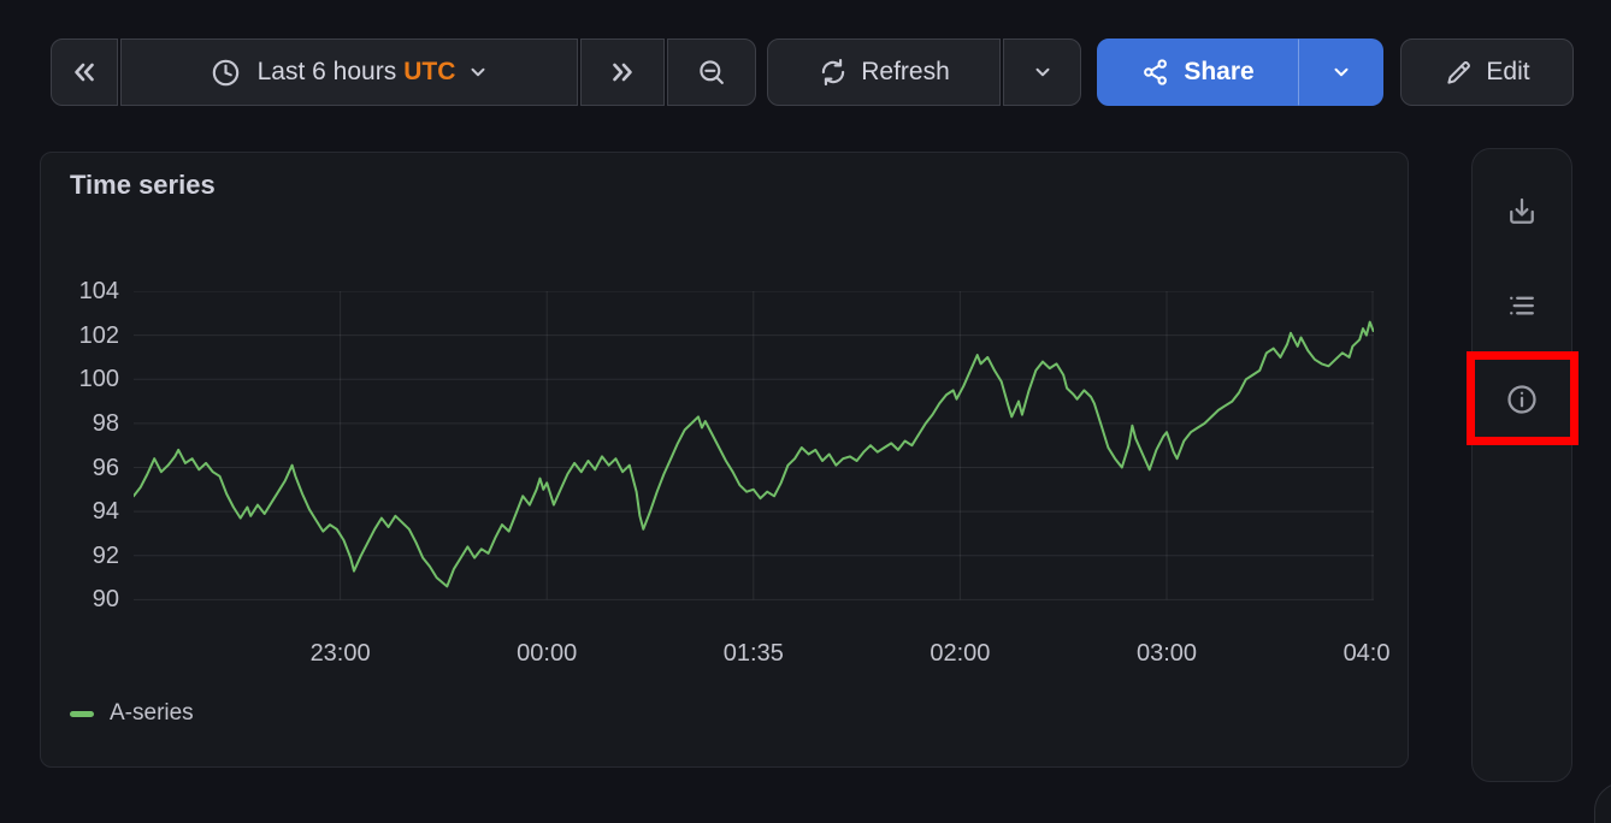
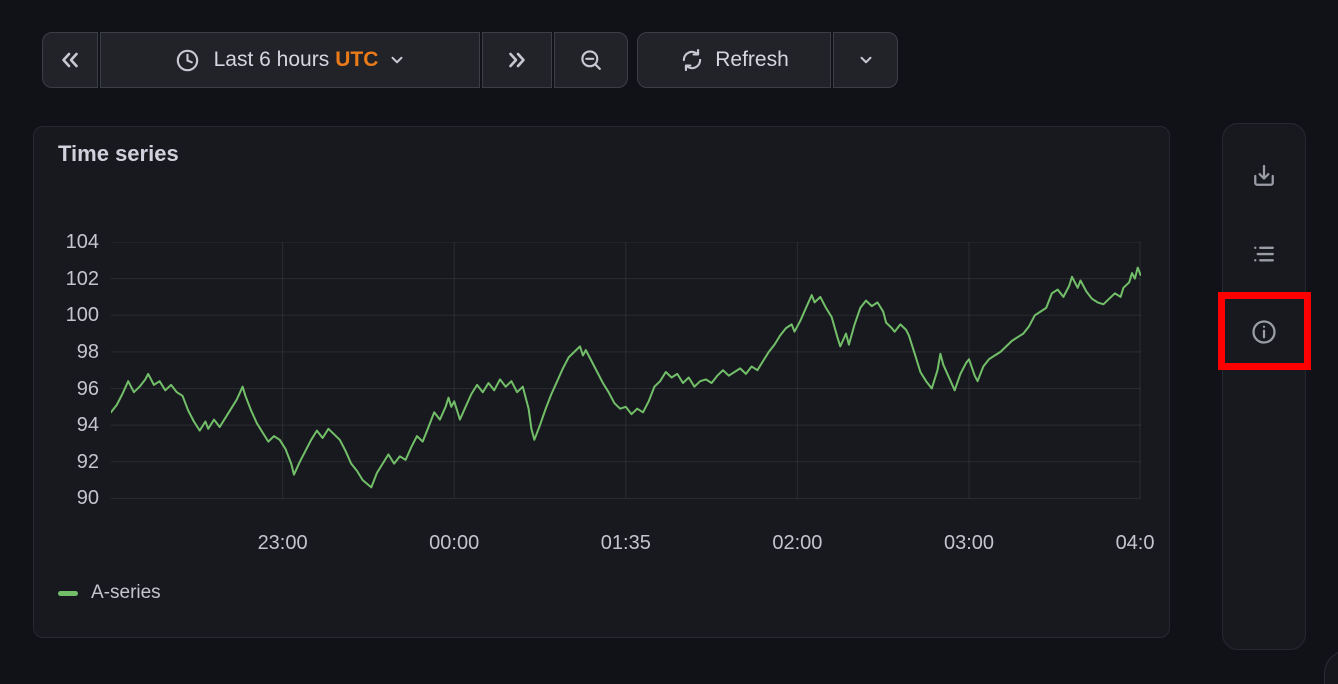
  Last 6 hours
  UTC
  Refresh
- Share
- Edit
  Time series
  104
  102
  100
  98
  96
  94
  92
  90
  23:00
  00:00
  01:35
  02:00
  03:00
  04:0
  A-series
